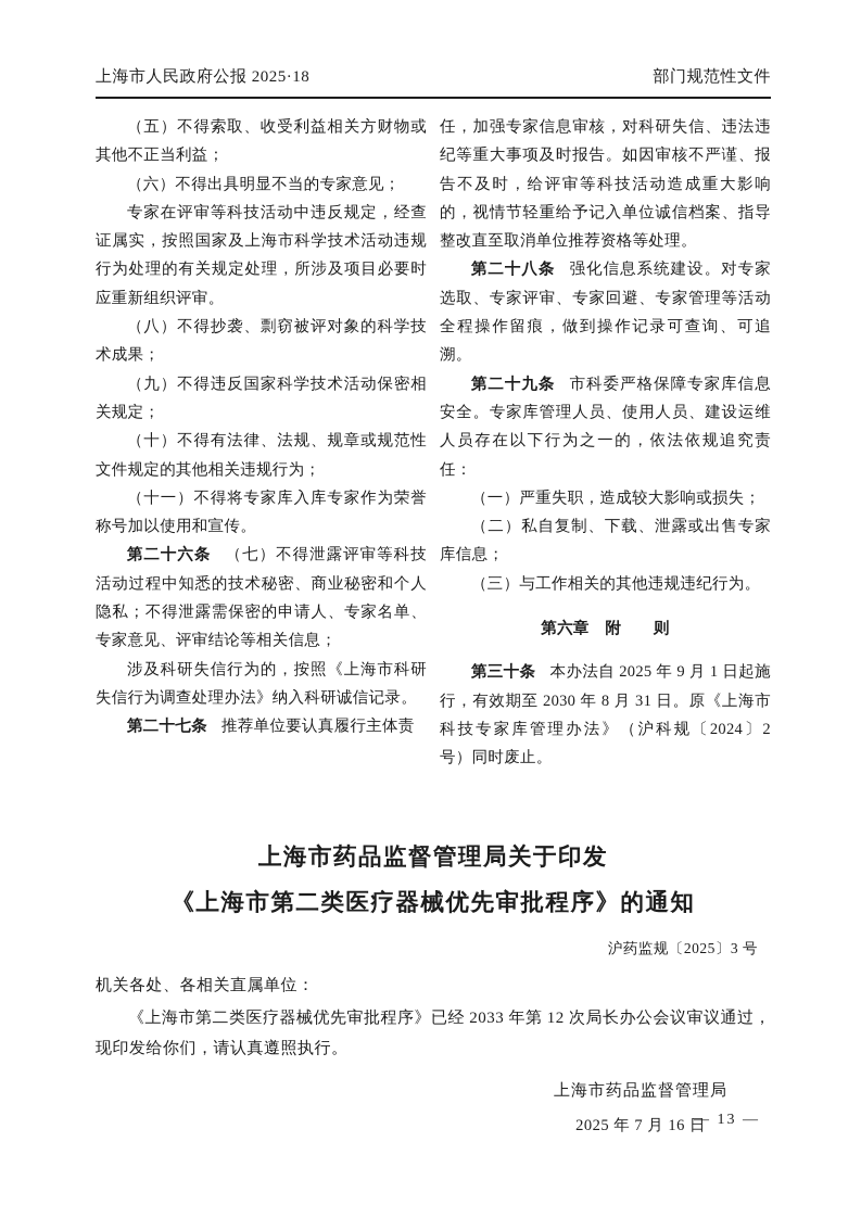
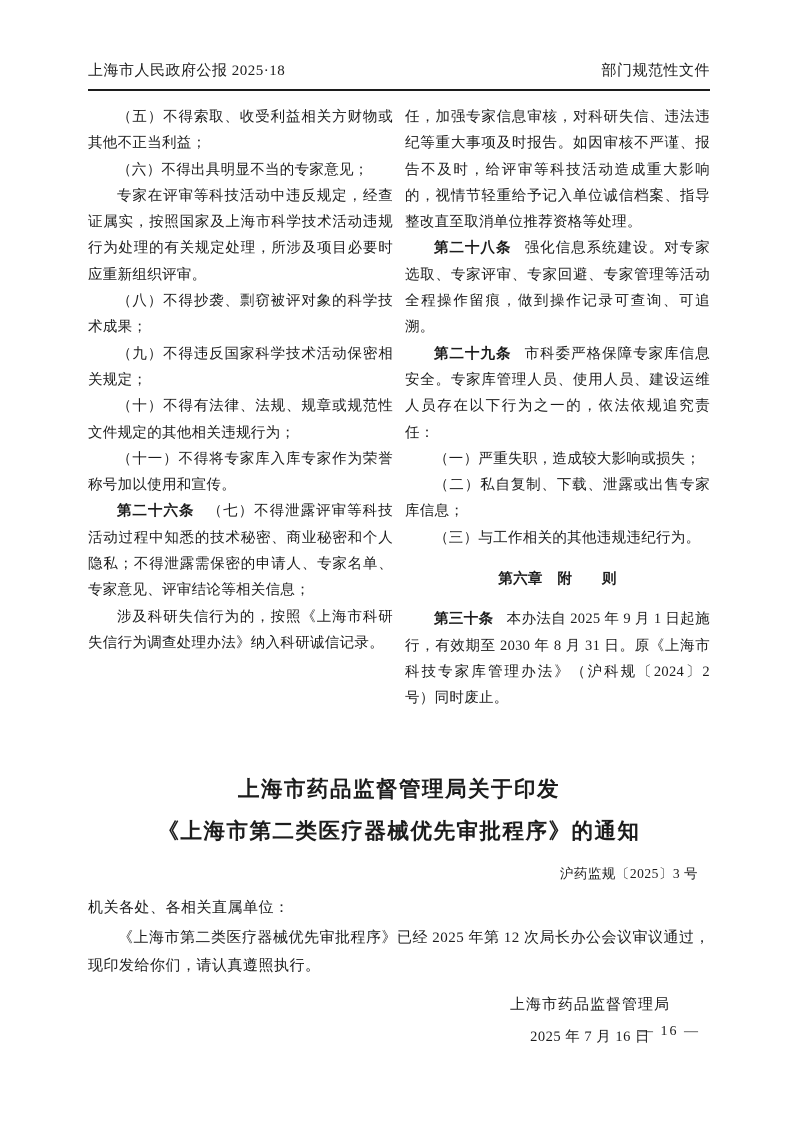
  上海市人民政府公报 2025·18
  部门规范性文件
  （五）不得索取、收受利益相关方财物或其他不正当利益；
  （六）不得出具明显不当的专家意见；
  专家在评审等科技活动中违反规定，经查证属实，按照国家及上海市科学技术活动违规行为处理的有关规定处理，所涉及项目必要时应重新组织评审。
  （八）不得抄袭、剽窃被评对象的科学技术成果；
  （九）不得违反国家科学技术活动保密相关规定；
  （十）不得有法律、法规、规章或规范性文件规定的其他相关违规行为；
  （十一）不得将专家库入库专家作为荣誉称号加以使用和宣传。
  第二十六条 （七）不得泄露评审等科技活动过程中知悉的技术秘密、商业秘密和个人隐私；不得泄露需保密的申请人、专家名单、专家意见、评审结论等相关信息；
  涉及科研失信行为的，按照《上海市科研失信行为调查处理办法》纳入科研诚信记录。
- 第二十七条 推荐单位要认真履行主体责
  任，加强专家信息审核，对科研失信、违法违纪等重大事项及时报告。如因审核不严谨、报告不及时，给评审等科技活动造成重大影响的，视情节轻重给予记入单位诚信档案、指导整改直至取消单位推荐资格等处理。
  第二十八条 强化信息系统建设。对专家选取、专家评审、专家回避、专家管理等活动全程操作留痕，做到操作记录可查询、可追溯。
  第二十九条 市科委严格保障专家库信息安全。专家库管理人员、使用人员、建设运维人员存在以下行为之一的，依法依规追究责任：
  （一）严重失职，造成较大影响或损失；
  （二）私自复制、下载、泄露或出售专家库信息；
  （三）与工作相关的其他违规违纪行为。
  第六章 附 则
  第三十条 本办法自 2025 年 9 月 1 日起施行，有效期至 2030 年 8 月 31 日。原《上海市科技专家库管理办法》（沪科规〔2024〕2 号）同时废止。
  上海市药品监督管理局关于印发
  《上海市第二类医疗器械优先审批程序》的通知
  沪药监规〔2025〕3 号
  机关各处、各相关直属单位：
- 《上海市第二类医疗器械优先审批程序》已经 2033 年第 12 次局长办公会议审议通过，现印发给你们，请认真遵照执行。
+ 《上海市第二类医疗器械优先审批程序》已经 2025 年第 12 次局长办公会议审议通过，现印发给你们，请认真遵照执行。
  上海市药品监督管理局
  2025 年 7 月 16 日
- — 13 —
+ — 16 —
